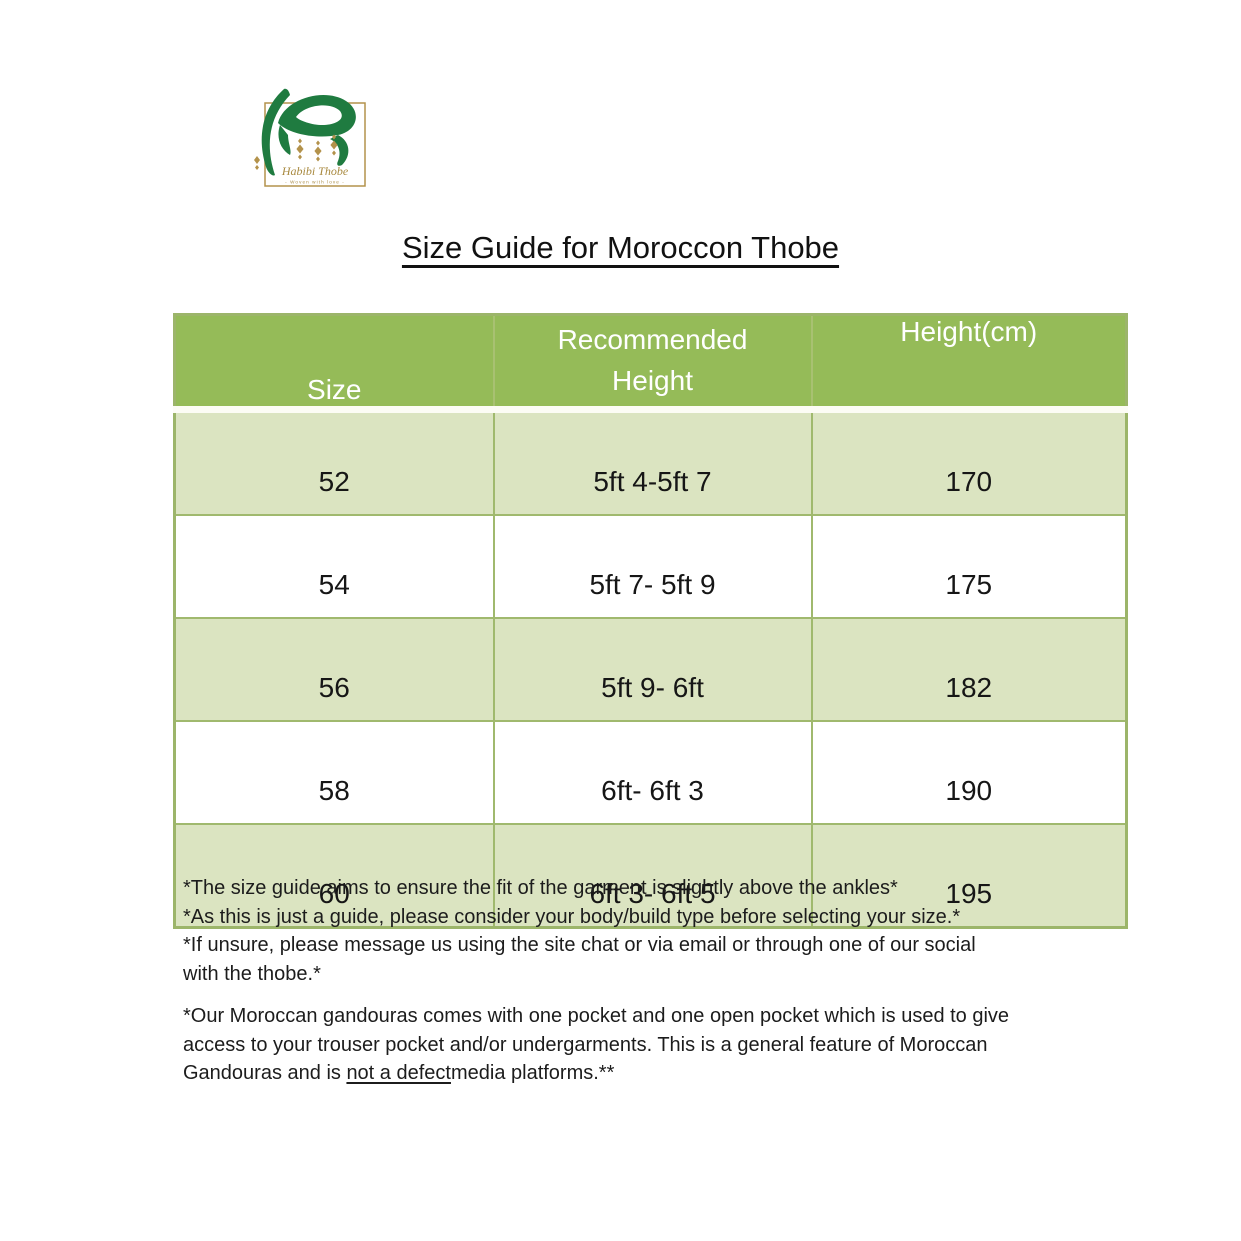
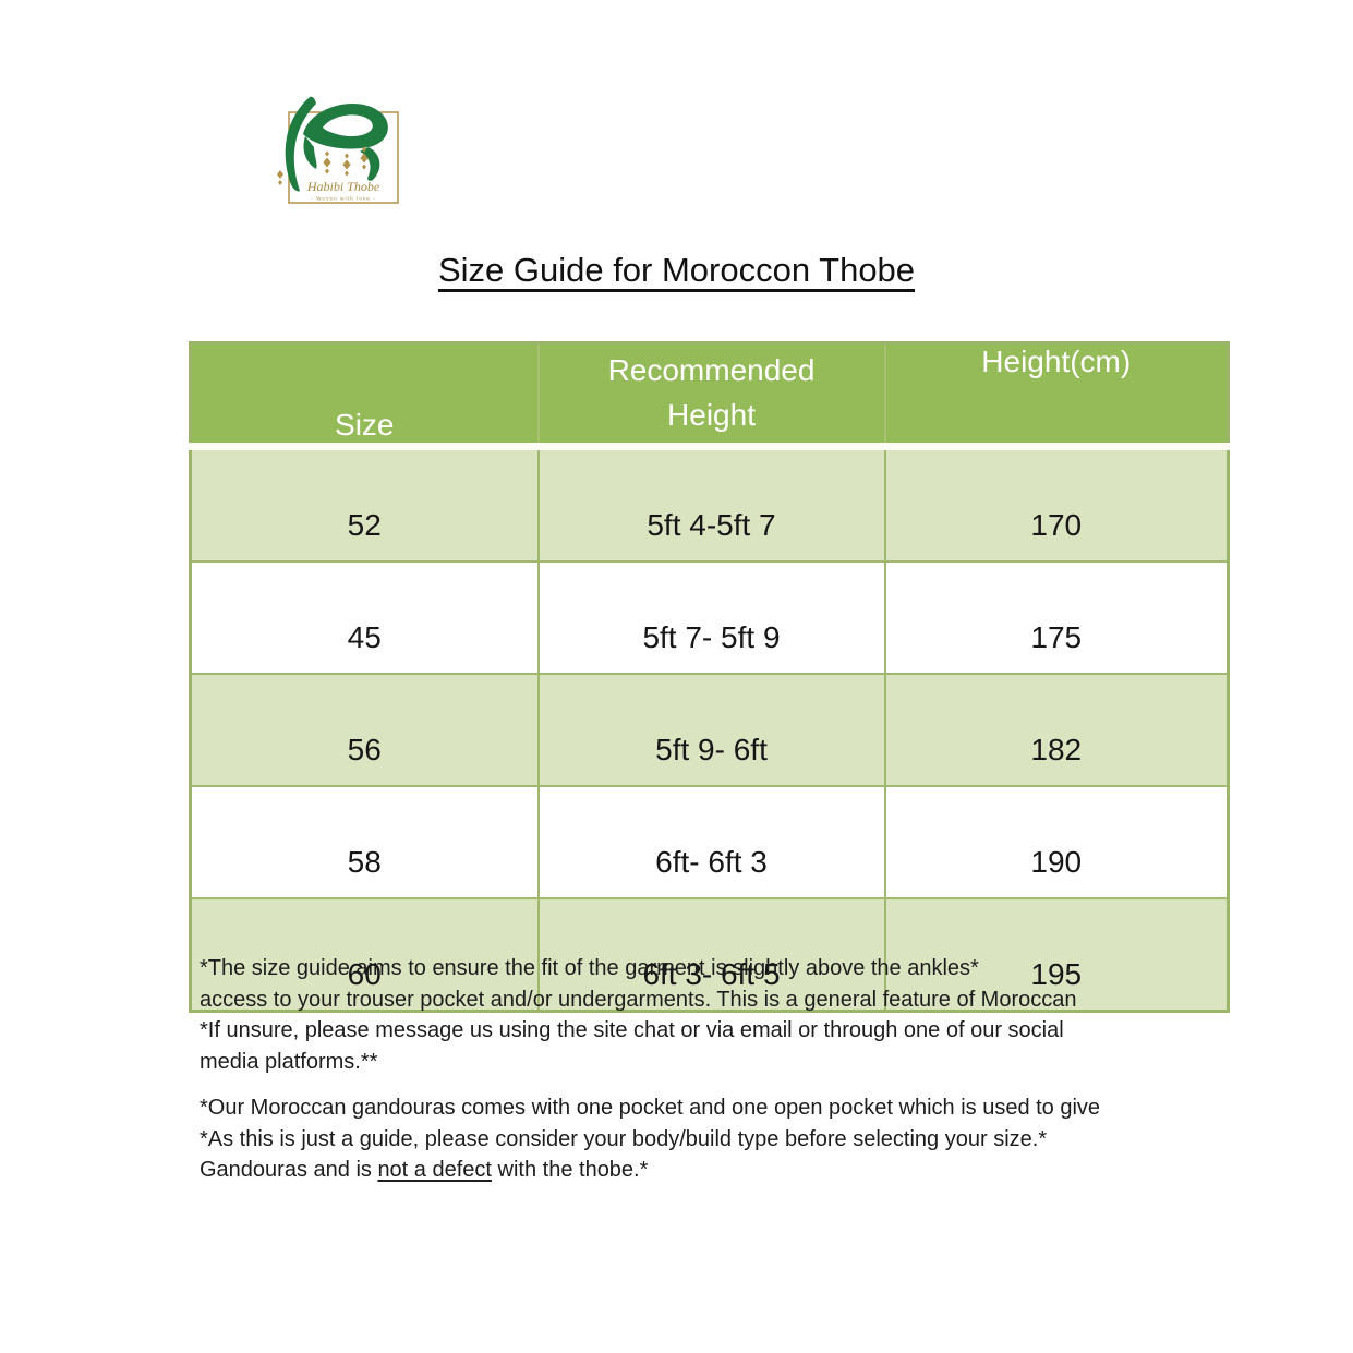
  Habibi Thobe
  Size Guide for Moroccon Thobe
  Size	Recommended Height	Height(cm)
  52	5ft 4-5ft 7	170
- 54	5ft 7- 5ft 9	175
+ 45	5ft 7- 5ft 9	175
  56	5ft 9- 6ft	182
  58	6ft- 6ft 3	190
  60	6ft 3- 6ft 5	195
  *The size guide aims to ensure the fit of the garment is slightly above the ankles*
- *As this is just a guide, please consider your body/build type before selecting your size.*
+ access to your trouser pocket and/or undergarments. This is a general feature of Moroccan
  *If unsure, please message us using the site chat or via email or through one of our social
- with the thobe.*
+ media platforms.**
  *Our Moroccan gandouras comes with one pocket and one open pocket which is used to give
- access to your trouser pocket and/or undergarments. This is a general feature of Moroccan
+ *As this is just a guide, please consider your body/build type before selecting your size.*
- Gandouras and is not a defectmedia platforms.**
+ Gandouras and is not a defect with the thobe.*
